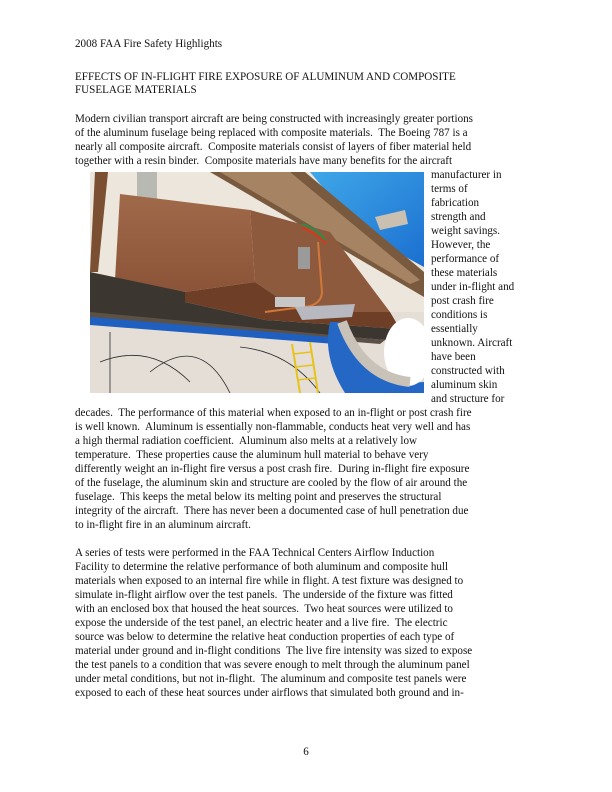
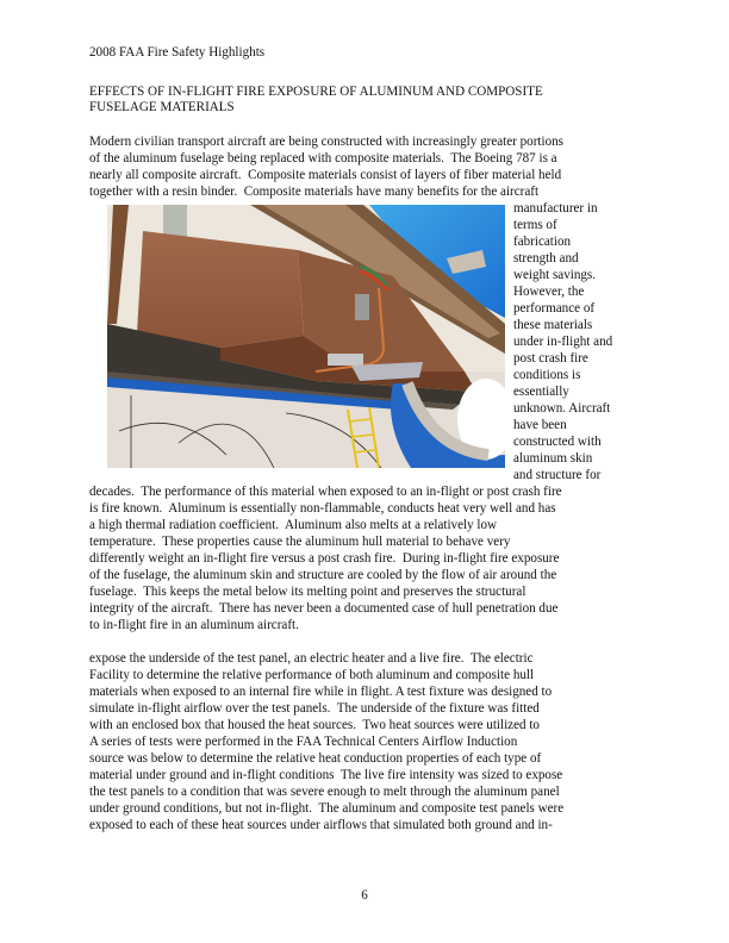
  2008 FAA Fire Safety Highlights
  EFFECTS OF IN-FLIGHT FIRE EXPOSURE OF ALUMINUM AND COMPOSITE
  FUSELAGE MATERIALS
  Modern civilian transport aircraft are being constructed with increasingly greater portions
  of the aluminum fuselage being replaced with composite materials. The Boeing 787 is a
  nearly all composite aircraft. Composite materials consist of layers of fiber material held
  together with a resin binder. Composite materials have many benefits for the aircraft
  manufacturer in
  terms of
  fabrication
  strength and
  weight savings.
  However, the
  performance of
  these materials
  under in-flight and
  post crash fire
  conditions is
  essentially
  unknown. Aircraft
  have been
  constructed with
  aluminum skin
  and structure for
  decades. The performance of this material when exposed to an in-flight or post crash fire
- is well known. Aluminum is essentially non-flammable, conducts heat very well and has
+ is fire known. Aluminum is essentially non-flammable, conducts heat very well and has
  a high thermal radiation coefficient. Aluminum also melts at a relatively low
  temperature. These properties cause the aluminum hull material to behave very
  differently weight an in-flight fire versus a post crash fire. During in-flight fire exposure
  of the fuselage, the aluminum skin and structure are cooled by the flow of air around the
  fuselage. This keeps the metal below its melting point and preserves the structural
  integrity of the aircraft. There has never been a documented case of hull penetration due
  to in-flight fire in an aluminum aircraft.
- A series of tests were performed in the FAA Technical Centers Airflow Induction
+ expose the underside of the test panel, an electric heater and a live fire. The electric
  Facility to determine the relative performance of both aluminum and composite hull
  materials when exposed to an internal fire while in flight. A test fixture was designed to
  simulate in-flight airflow over the test panels. The underside of the fixture was fitted
  with an enclosed box that housed the heat sources. Two heat sources were utilized to
- expose the underside of the test panel, an electric heater and a live fire. The electric
+ A series of tests were performed in the FAA Technical Centers Airflow Induction
  source was below to determine the relative heat conduction properties of each type of
  material under ground and in-flight conditions The live fire intensity was sized to expose
  the test panels to a condition that was severe enough to melt through the aluminum panel
- under metal conditions, but not in-flight. The aluminum and composite test panels were
+ under ground conditions, but not in-flight. The aluminum and composite test panels were
  exposed to each of these heat sources under airflows that simulated both ground and in-
  6
